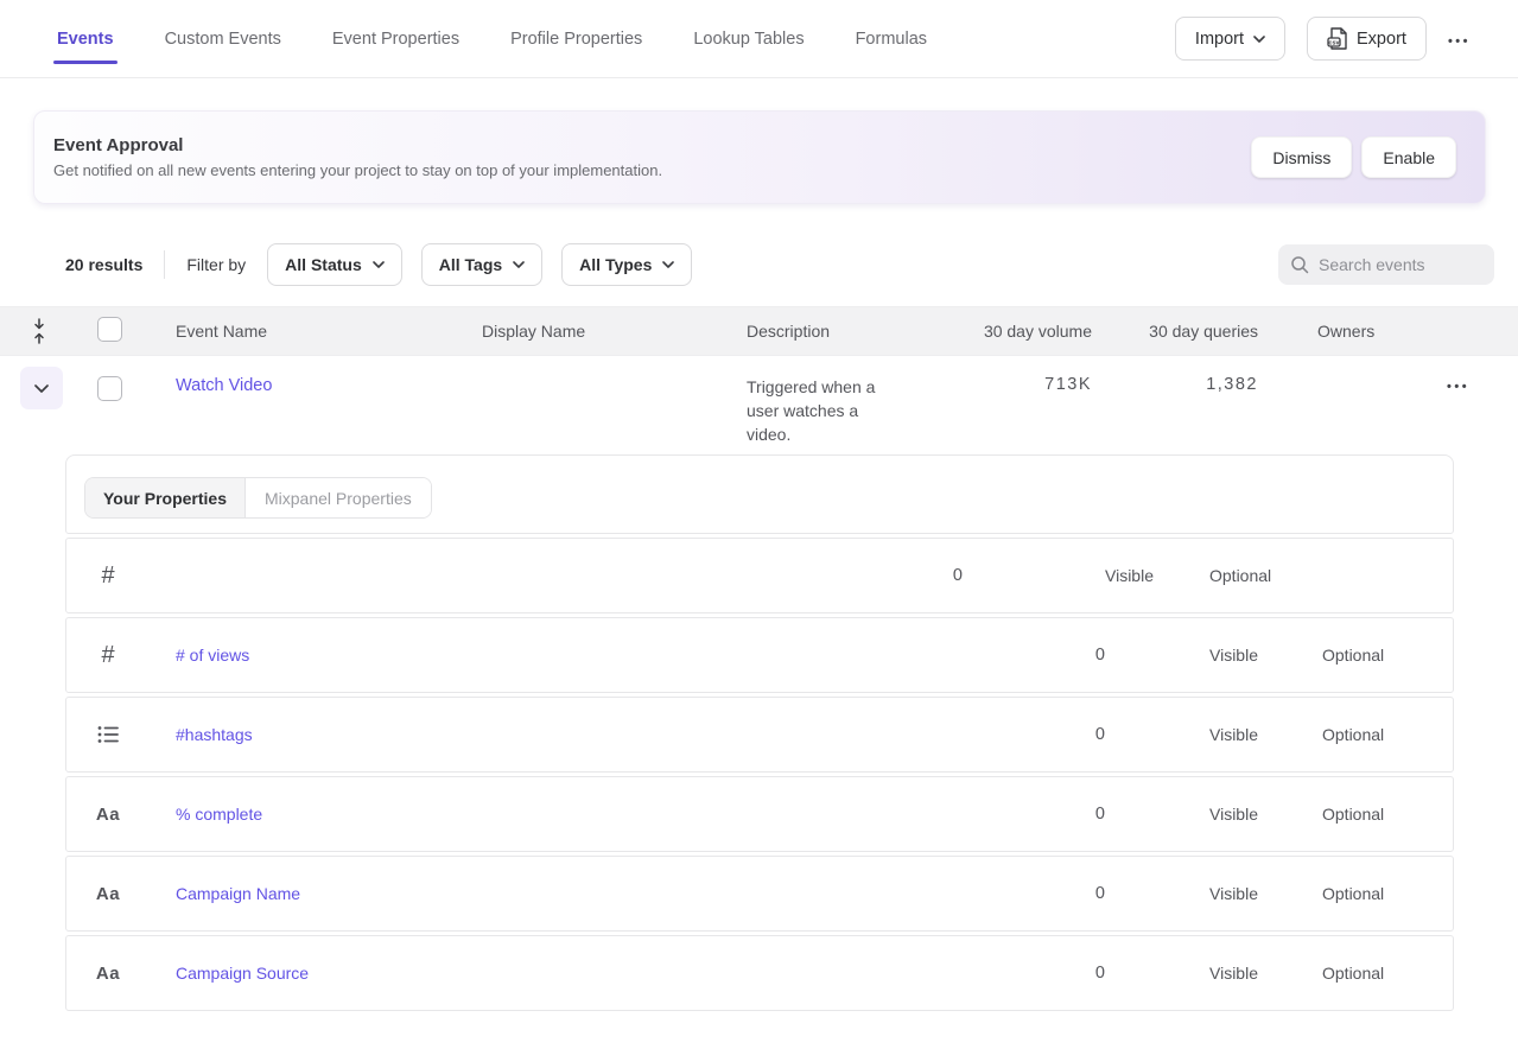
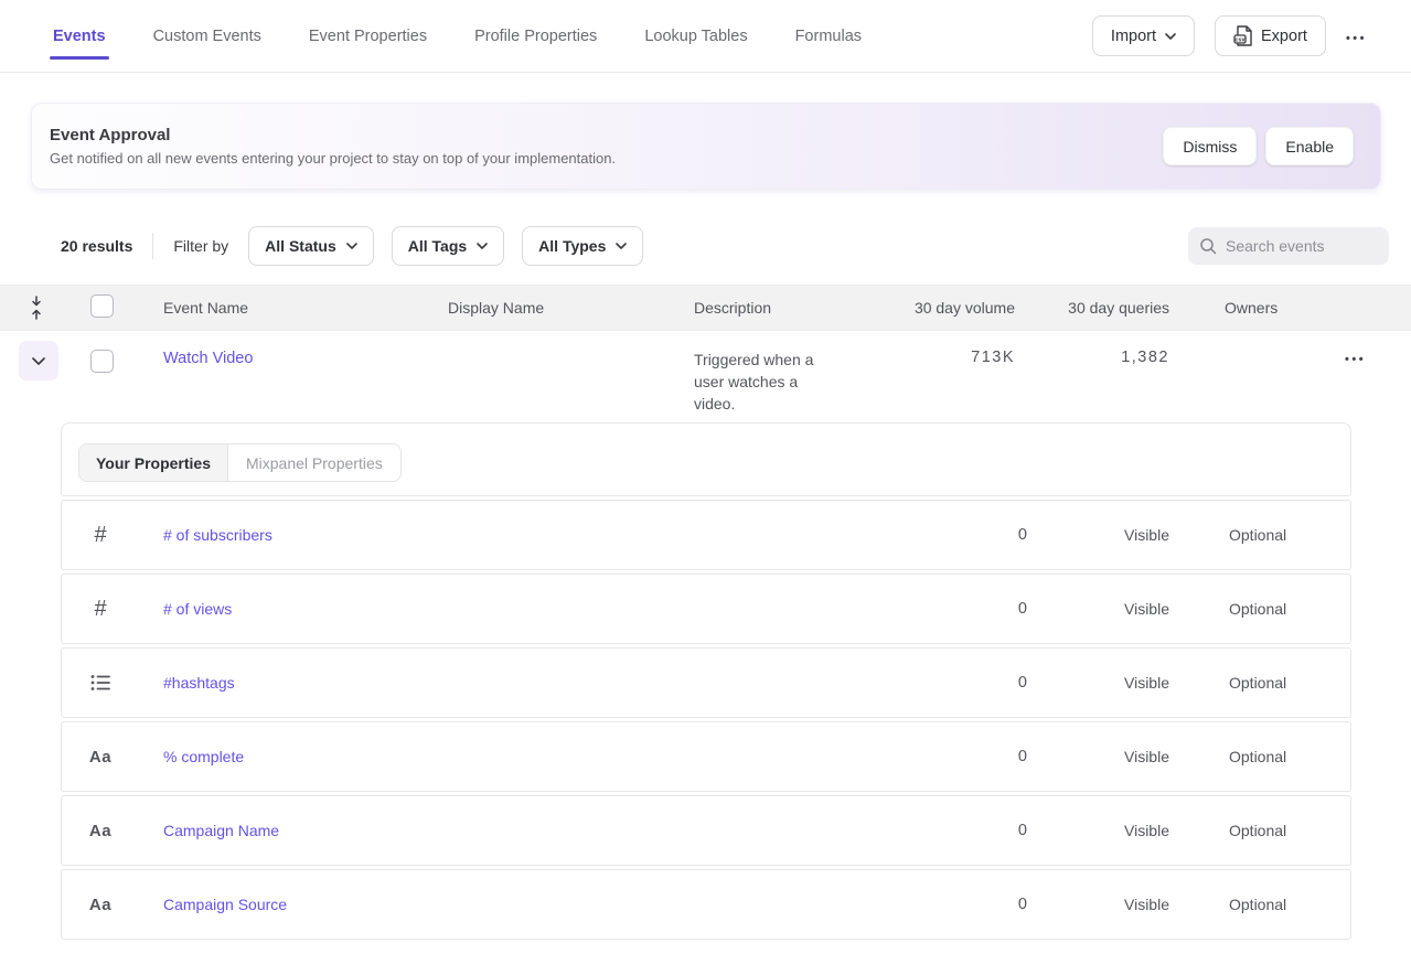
  Events
  Custom Events
  Event Properties
  Profile Properties
  Lookup Tables
  Formulas
  Import
  Export
  •••
  Event Approval
  Get notified on all new events entering your project to stay on top of your implementation.
  Dismiss
  Enable
  20 results
  Filter by
  All Status
  All Tags
  All Types
  Search events
  Event Name
  Display Name
  Description
  30 day volume
  30 day queries
  Owners
  Watch Video
  Triggered when a user watches a video.
  713K
  1,382
  •••
  Your Properties
  Mixpanel Properties
  #
+ # of subscribers
  0
  Visible
  Optional
  #
  # of views
  0
  Visible
  Optional
  #hashtags
  0
  Visible
  Optional
  Aa
  % complete
  0
  Visible
  Optional
  Aa
  Campaign Name
  0
  Visible
  Optional
  Aa
  Campaign Source
  0
  Visible
  Optional
